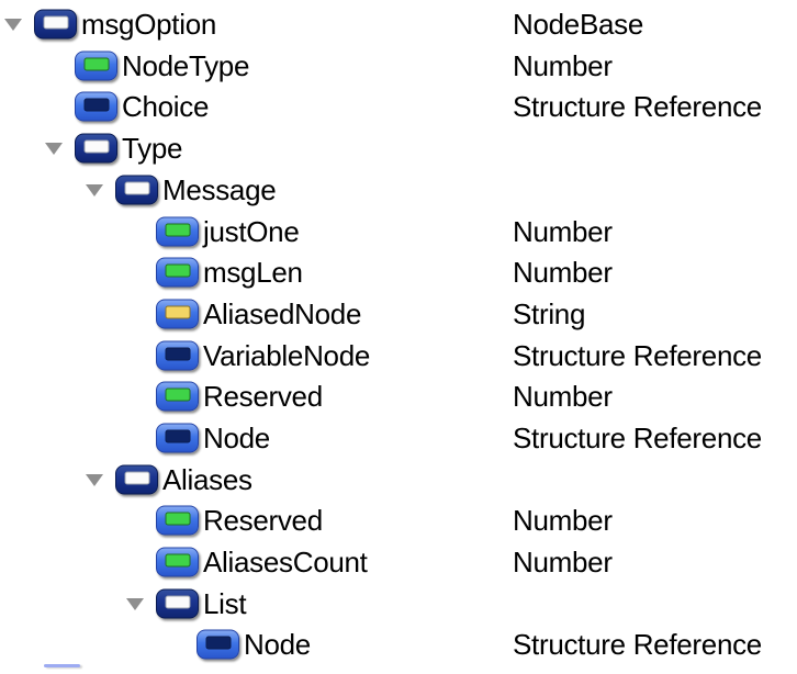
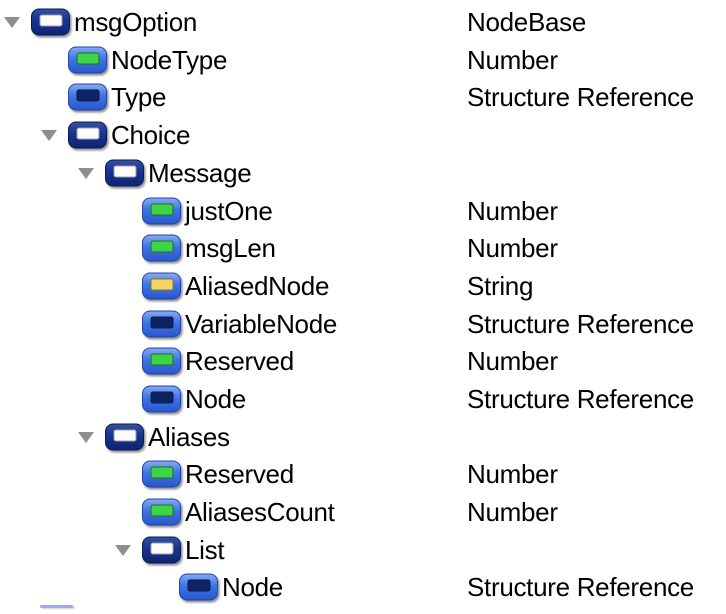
  msgOption
  NodeBase
  NodeType
  Number
- Choice
+ Type
  Structure Reference
- Type
+ Choice
  Message
  justOne
  Number
  msgLen
  Number
  AliasedNode
  String
  VariableNode
  Structure Reference
  Reserved
  Number
  Node
  Structure Reference
  Aliases
  Reserved
  Number
  AliasesCount
  Number
  List
  Node
  Structure Reference
